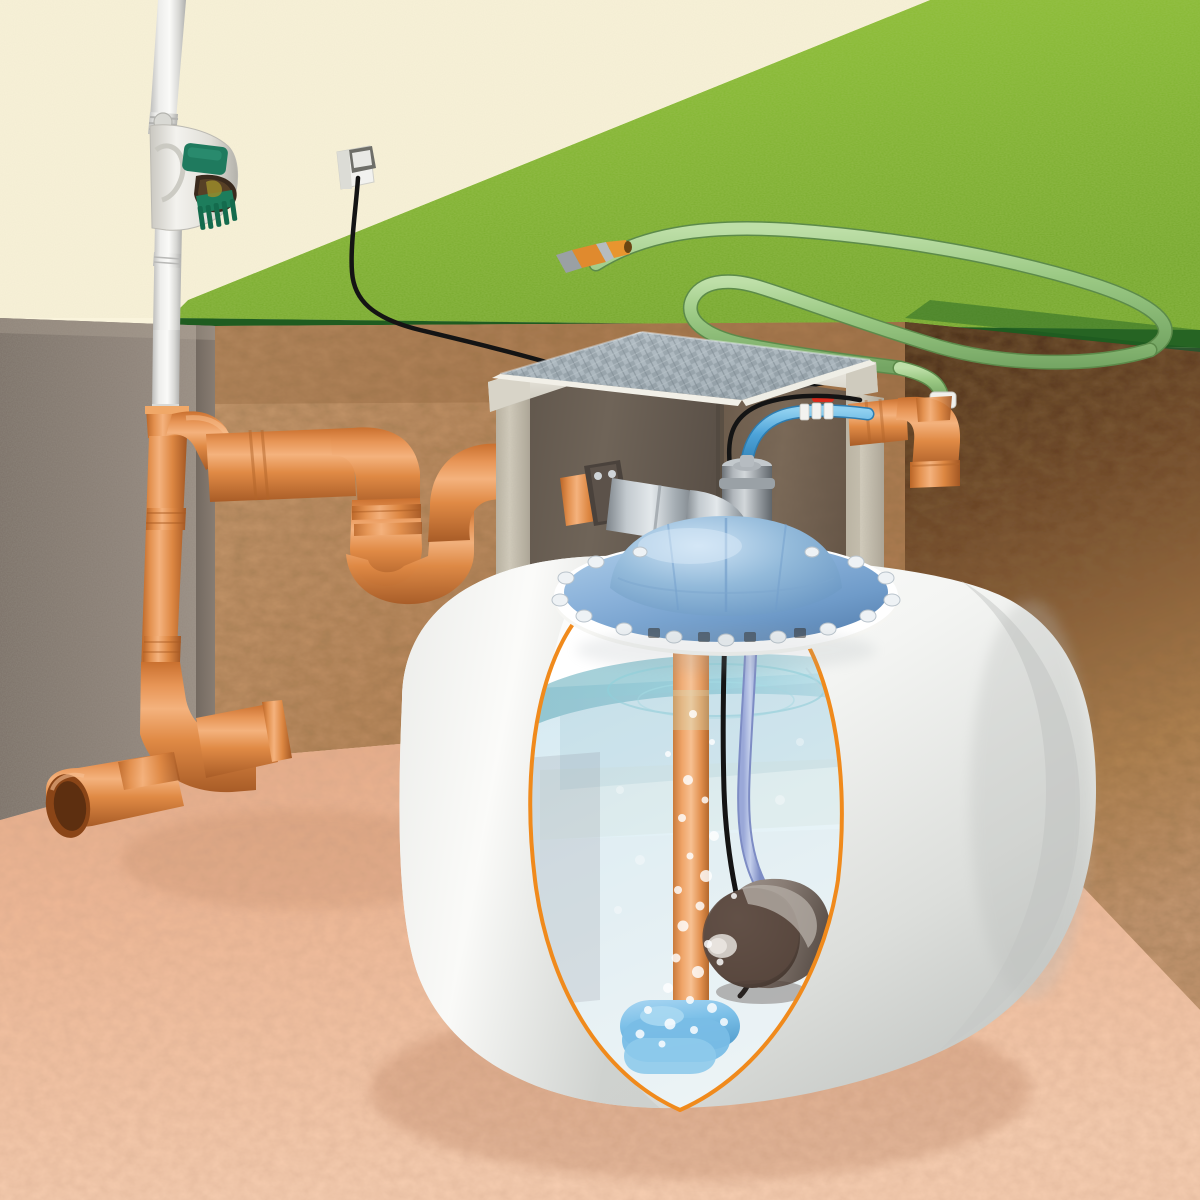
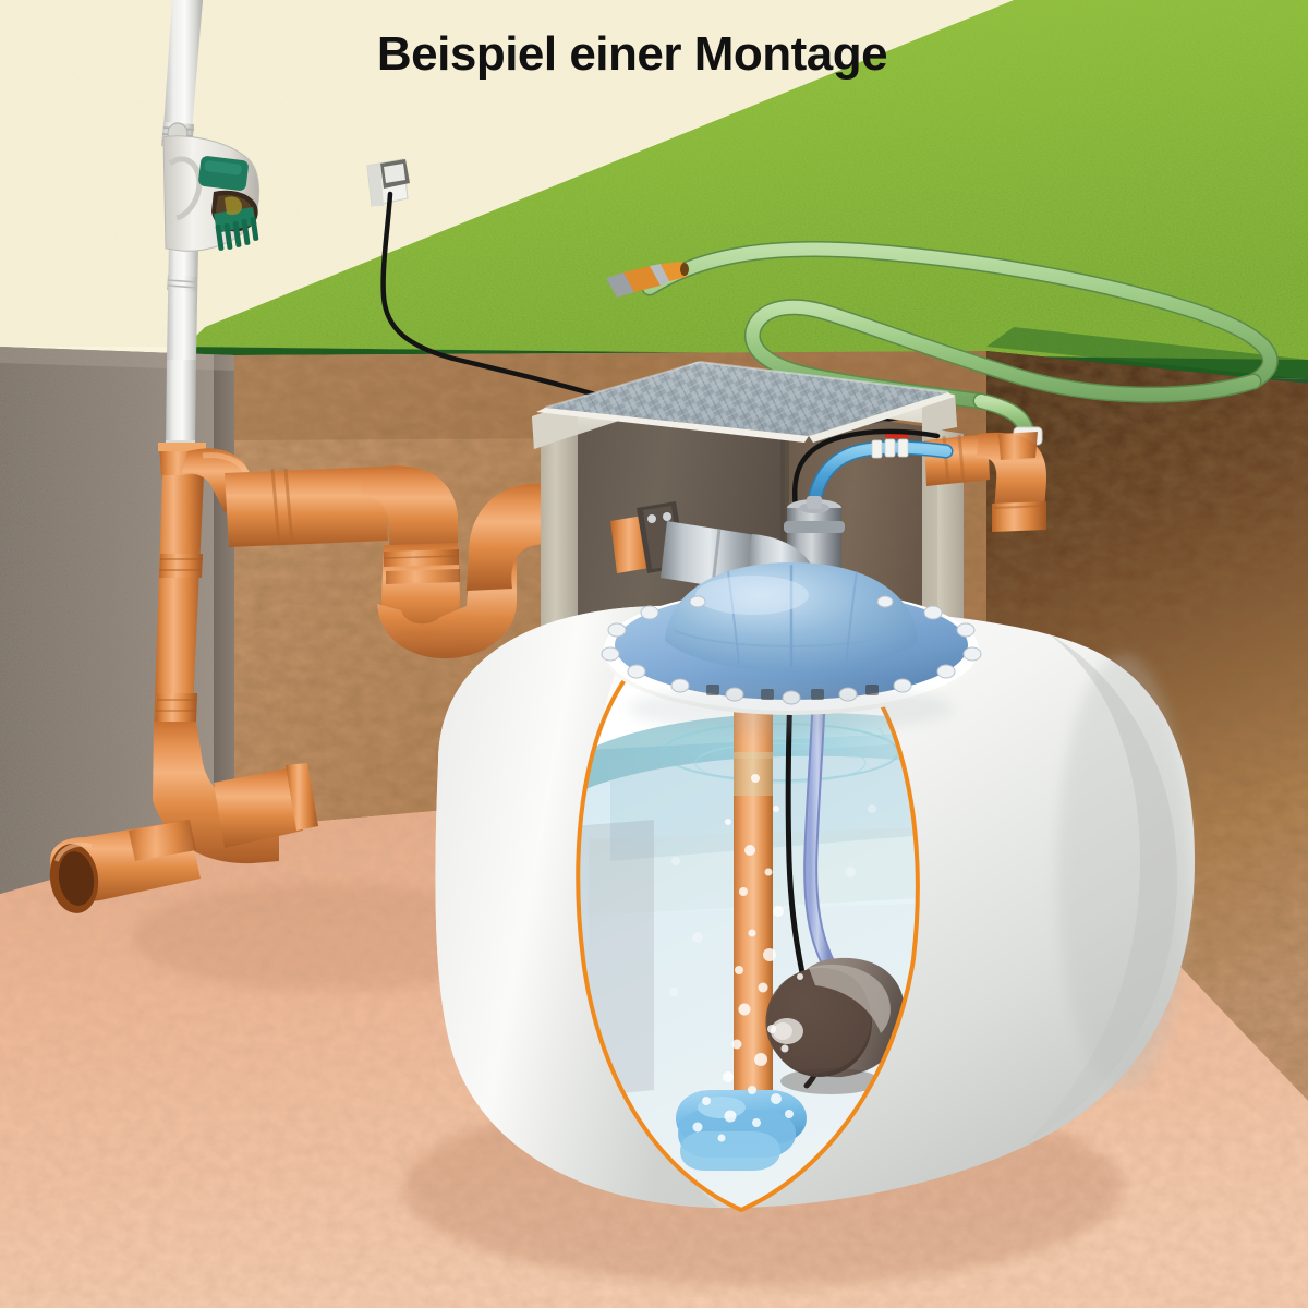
+ Beispiel einer Montage
